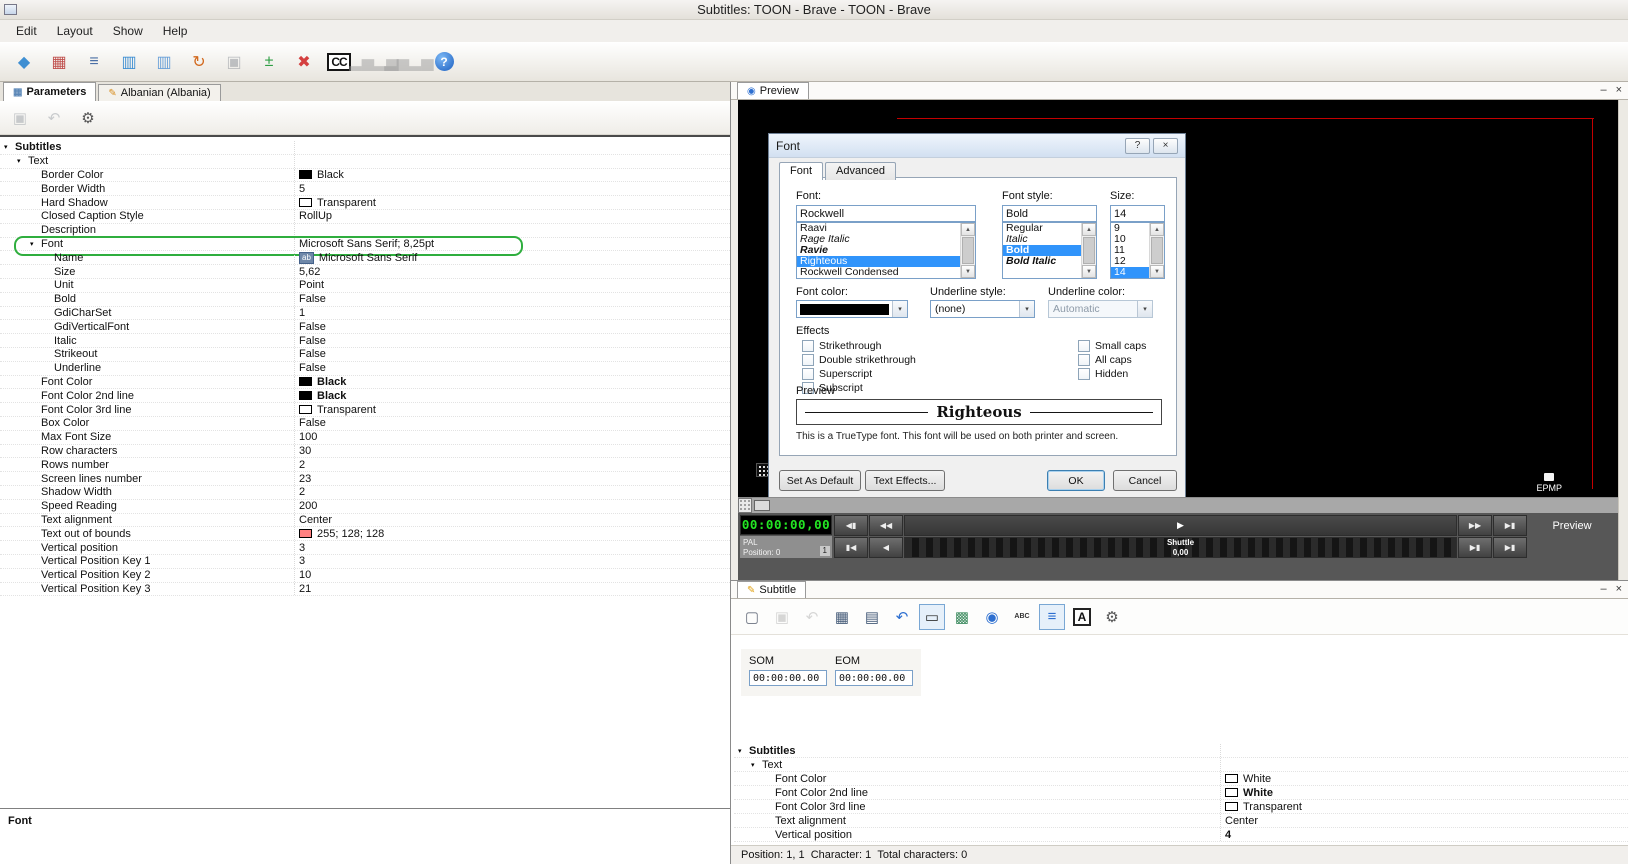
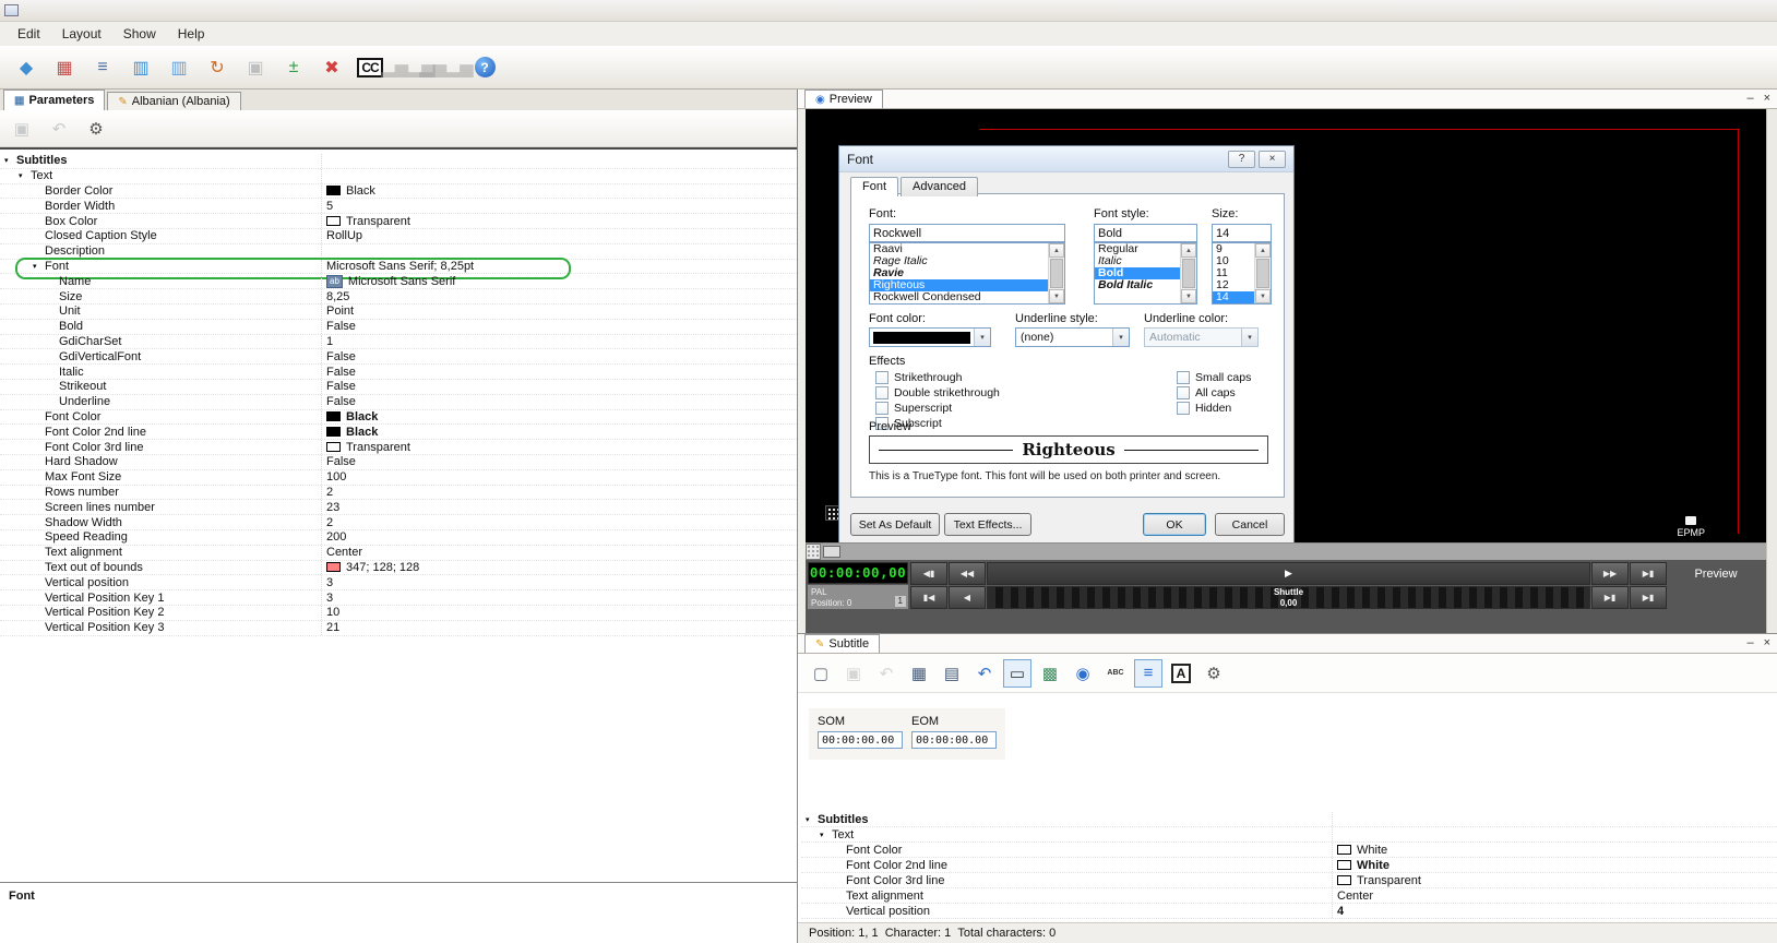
- Subtitles: TOON - Brave - TOON - Brave
  Edit
  Layout
  Show
  Help
  ◆
  ▦
  ≡
  ▥
  ▥
  ↻
  ▣
  ±
  ✖
  CC
  ▂▅▂▅
  ▂▅▂▅
  ?
  ▦
  Parameters
  ✎
  Albanian (Albania)
  ▣
  ↶
  ⚙
  Subtitles
  Text
  Border Color
  Black
  Border Width
  5
- Hard Shadow
+ Box Color
  Transparent
  Closed Caption Style
  RollUp
  Description
  Font
  Microsoft Sans Serif; 8,25pt
  Name
  ab
  Microsoft Sans Serif
  Size
- 5,62
+ 8,25
  Unit
  Point
  Bold
  False
  GdiCharSet
  1
  GdiVerticalFont
  False
  Italic
  False
  Strikeout
  False
  Underline
  False
  Font Color
  Black
  Font Color 2nd line
  Black
  Font Color 3rd line
  Transparent
- Box Color
+ Hard Shadow
  False
  Max Font Size
  100
- Row characters
- 30
  Rows number
  2
  Screen lines number
  23
  Shadow Width
  2
  Speed Reading
  200
  Text alignment
  Center
  Text out of bounds
- 255; 128; 128
+ 347; 128; 128
  Vertical position
  3
  Vertical Position Key 1
  3
  Vertical Position Key 2
  10
  Vertical Position Key 3
  21
  Font
  ◉
  Preview
  –
  ×
  EPMP
  Font
  ?
  ×
  Font
  Advanced
  Font:
  Rockwell
  Raavi
  Rage Italic
  Ravie
  Righteous
  Rockwell Condensed
  Font style:
  Bold
  Regular
  Italic
  Bold
  Bold Italic
  Size:
  14
  9
  10
  11
  12
  14
  Font color:
  Underline style:
  (none)
  Underline color:
  Automatic
  Effects
  Strikethrough
  Double strikethrough
  Superscript
  Subscript
  Small caps
  All caps
  Hidden
  Preview
  Righteous
  This is a TrueType font. This font will be used on both printer and screen.
  Set As Default
  Text Effects...
  OK
  Cancel
  00:00:00,00
  PAL
  Position: 0
  1
  ◀▮
  ◀◀
  ▶
  ▶▶
  ▶▮
  Preview
  ▮◀
  ◀
  Shuttle
  0,00
  ▶▮
  ▶▮
  ✎
  Subtitle
  –
  ×
  ▢
  ▣
  ↶
  ▦
  ▤
  ↶
  ▭
  ▩
  ◉
  ≡
  A
  ⚙
  SOM
  00:00:00.00
  EOM
  00:00:00.00
  Subtitles
  Text
  Font Color
  White
  Font Color 2nd line
  White
  Font Color 3rd line
  Transparent
  Text alignment
  Center
  Vertical position
  4
  Position: 1, 1 Character: 1 Total characters: 0
